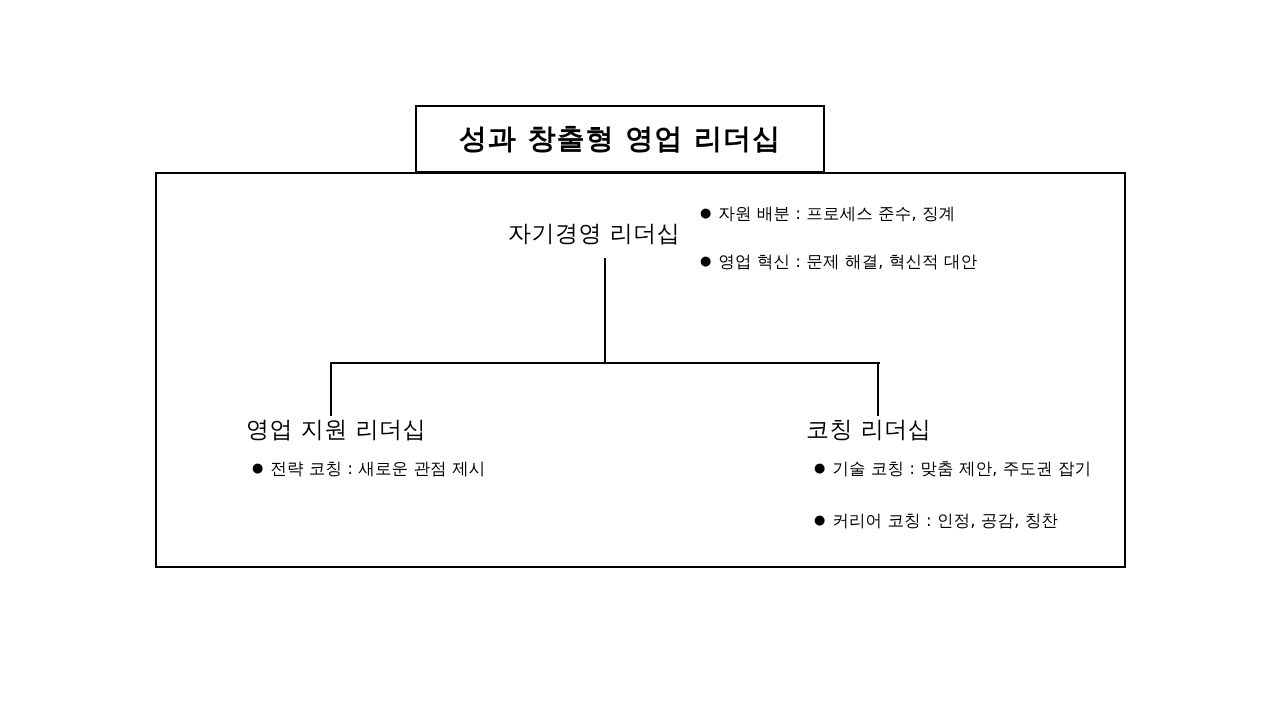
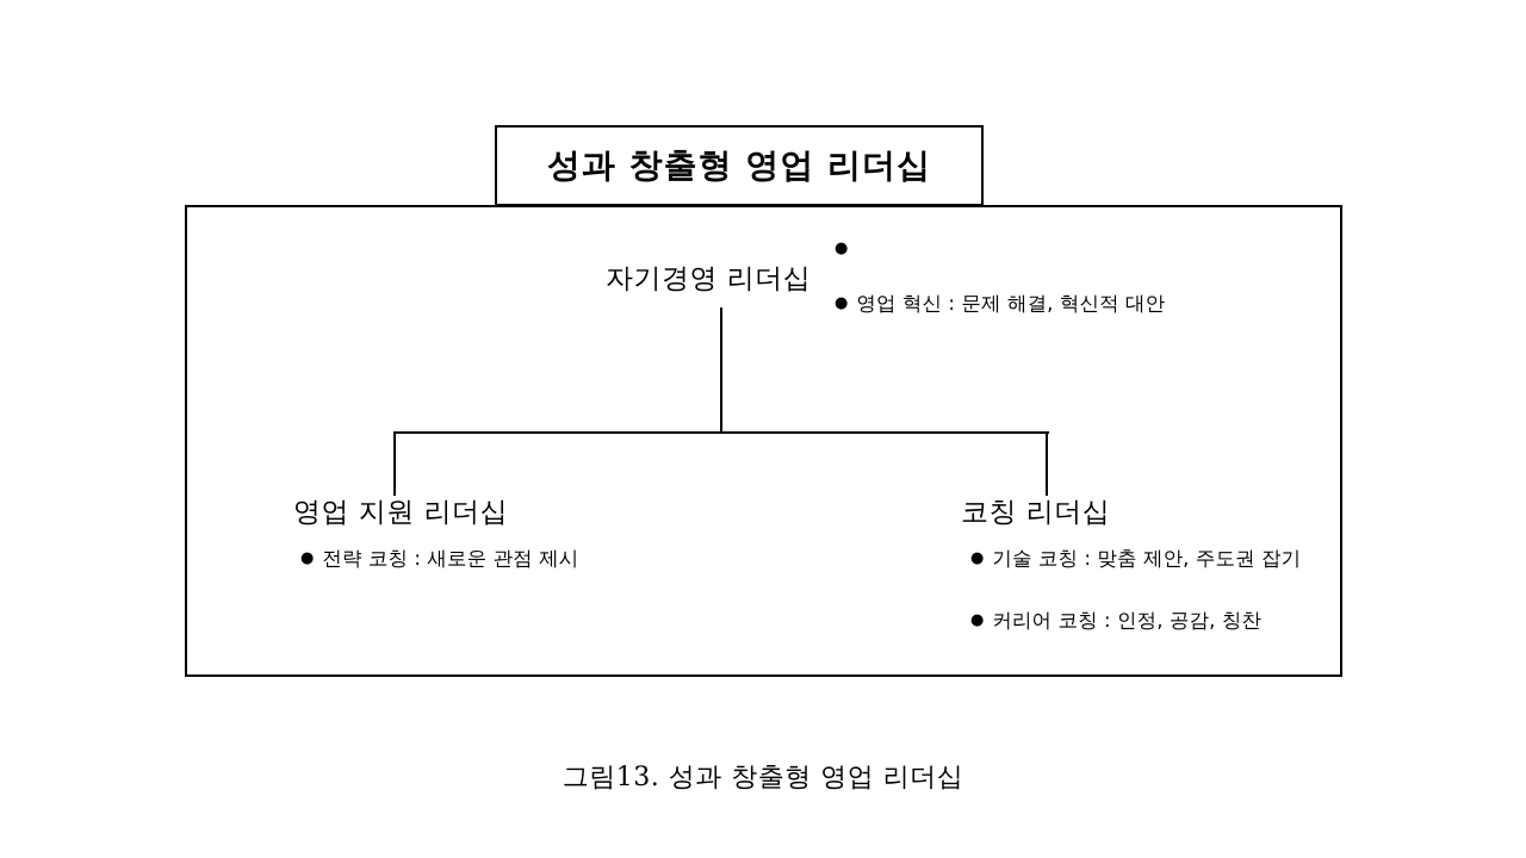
  성과 창출형 영업 리더십
  자기경영 리더십
  ●
- 자원 배분 : 프로세스 준수, 징계
  ●
  영업 혁신 : 문제 해결, 혁신적 대안
  영업 지원 리더십
  ●
  전략 코칭 : 새로운 관점 제시
  코칭 리더십
  ●
  기술 코칭 : 맞춤 제안, 주도권 잡기
  ●
  커리어 코칭 : 인정, 공감, 칭찬
+ 그림13. 성과 창출형 영업 리더십
